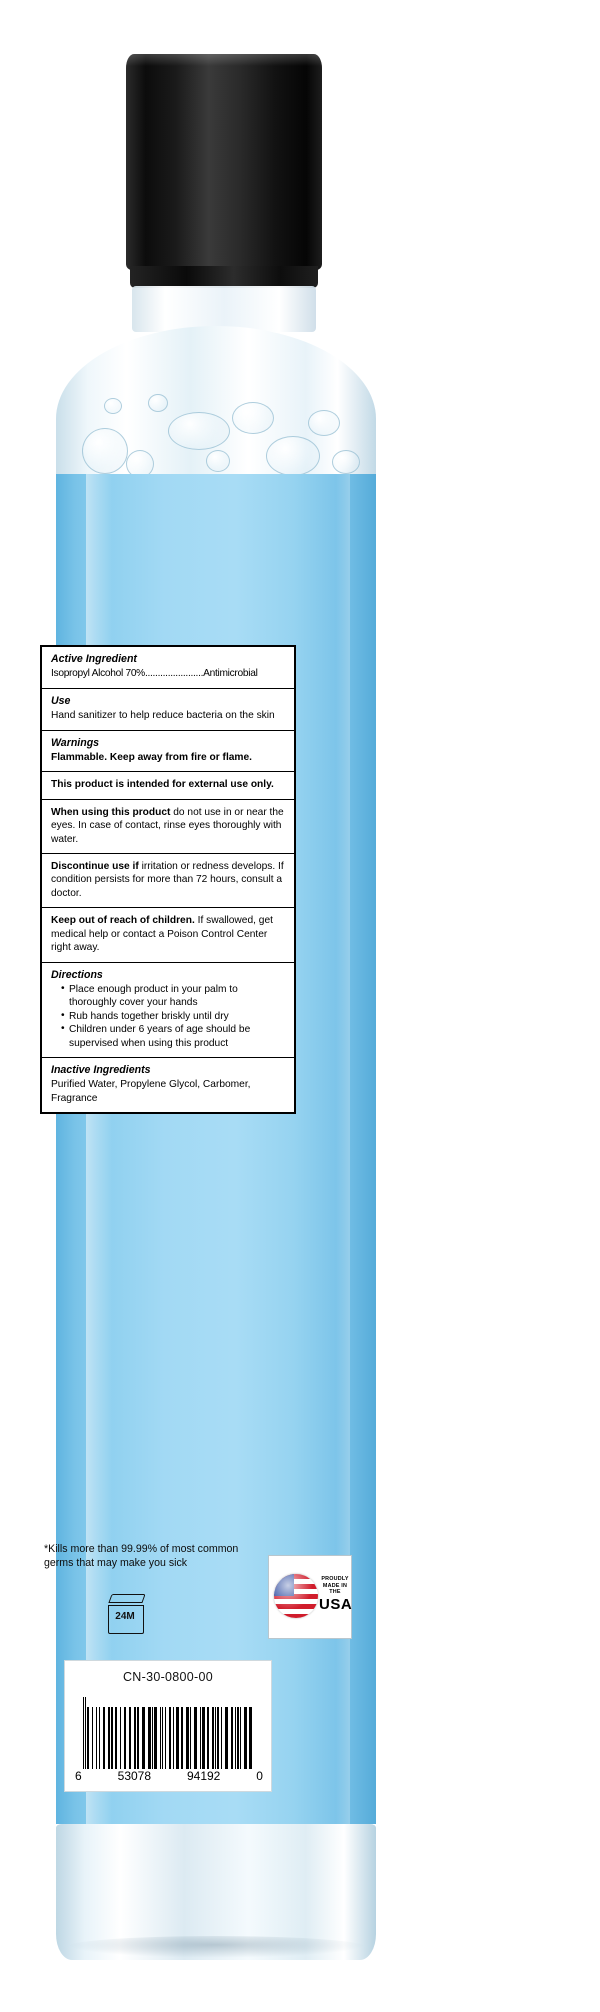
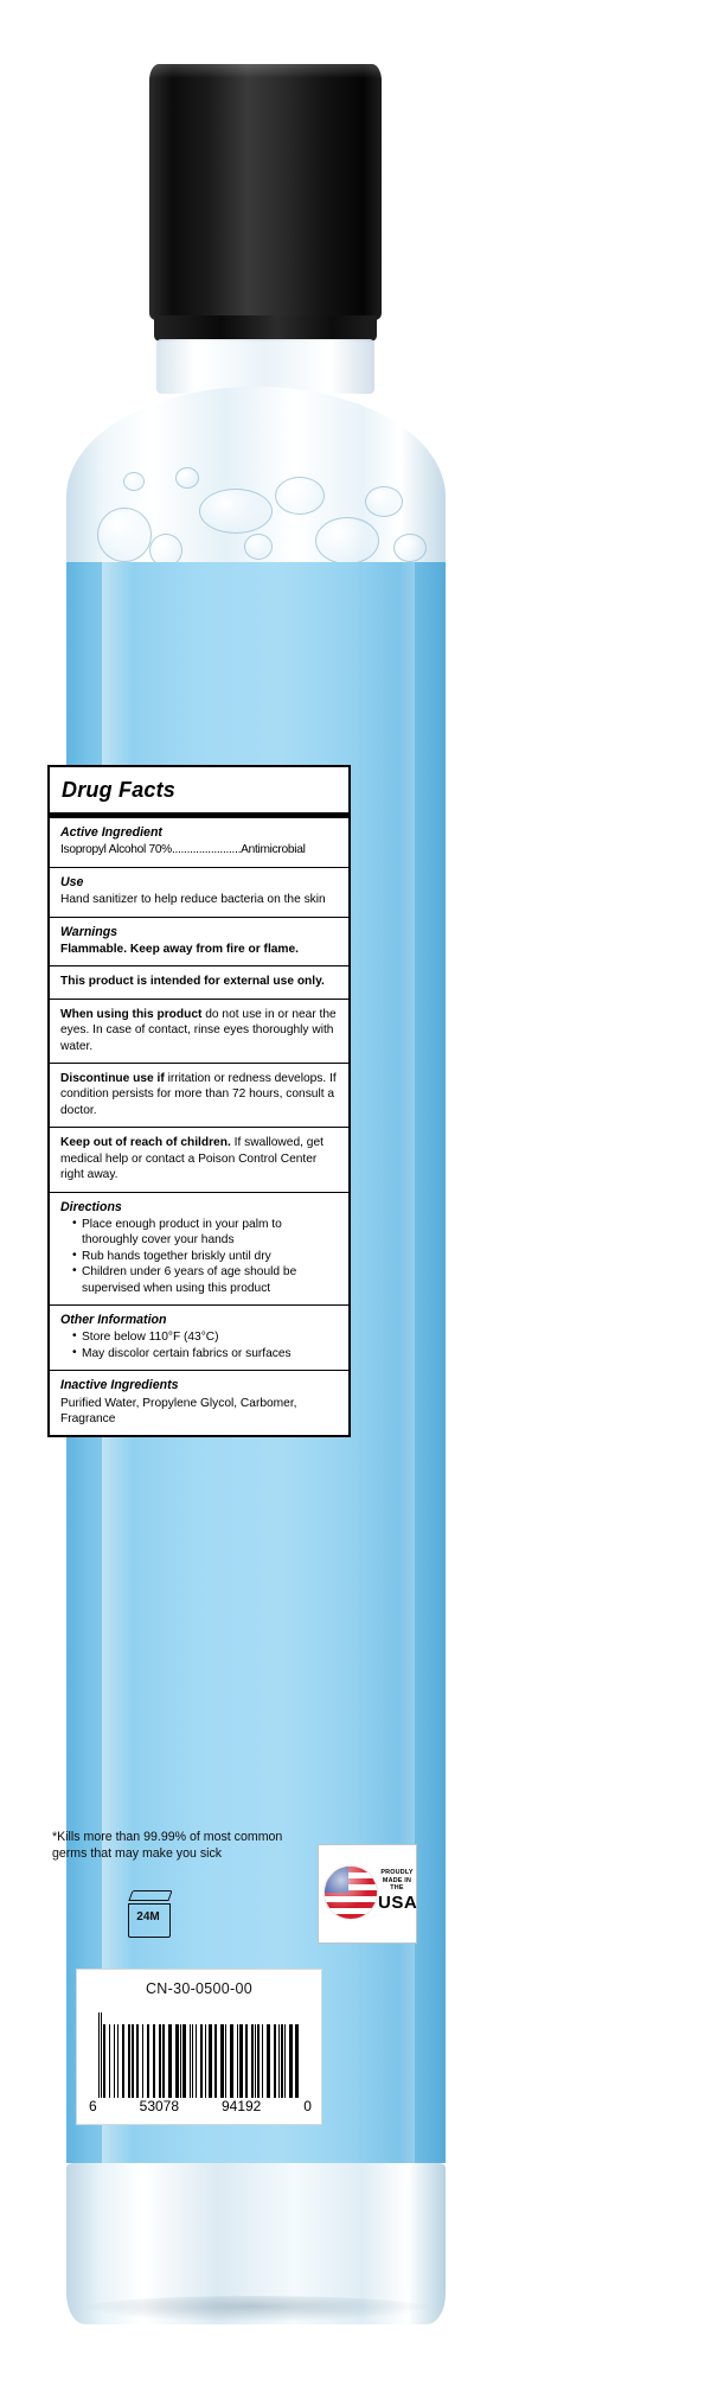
+ Drug Facts
  Active Ingredient
  Isopropyl Alcohol 70%.......................Antimicrobial
  Use
  Hand sanitizer to help reduce bacteria on the skin
  Warnings
  Flammable. Keep away from fire or flame.
  This product is intended for external use only.
  When using this product do not use in or near the eyes. In case of contact, rinse eyes thoroughly with water.
  Discontinue use if irritation or redness develops. If condition persists for more than 72 hours, consult a doctor.
  Keep out of reach of children. If swallowed, get medical help or contact a Poison Control Center right away.
  Directions
  Place enough product in your palm to thoroughly cover your hands
  Rub hands together briskly until dry
  Children under 6 years of age should be supervised when using this product
+ Other Information
+ Store below 110°F (43°C)
+ May discolor certain fabrics or surfaces
  Inactive Ingredients
  Purified Water, Propylene Glycol, Carbomer, Fragrance
  *Kills more than 99.99% of most common germs that may make you sick
  24M
  USA
- CN-30-0800-00
+ CN-30-0500-00
  6
  53078
  94192
  0
